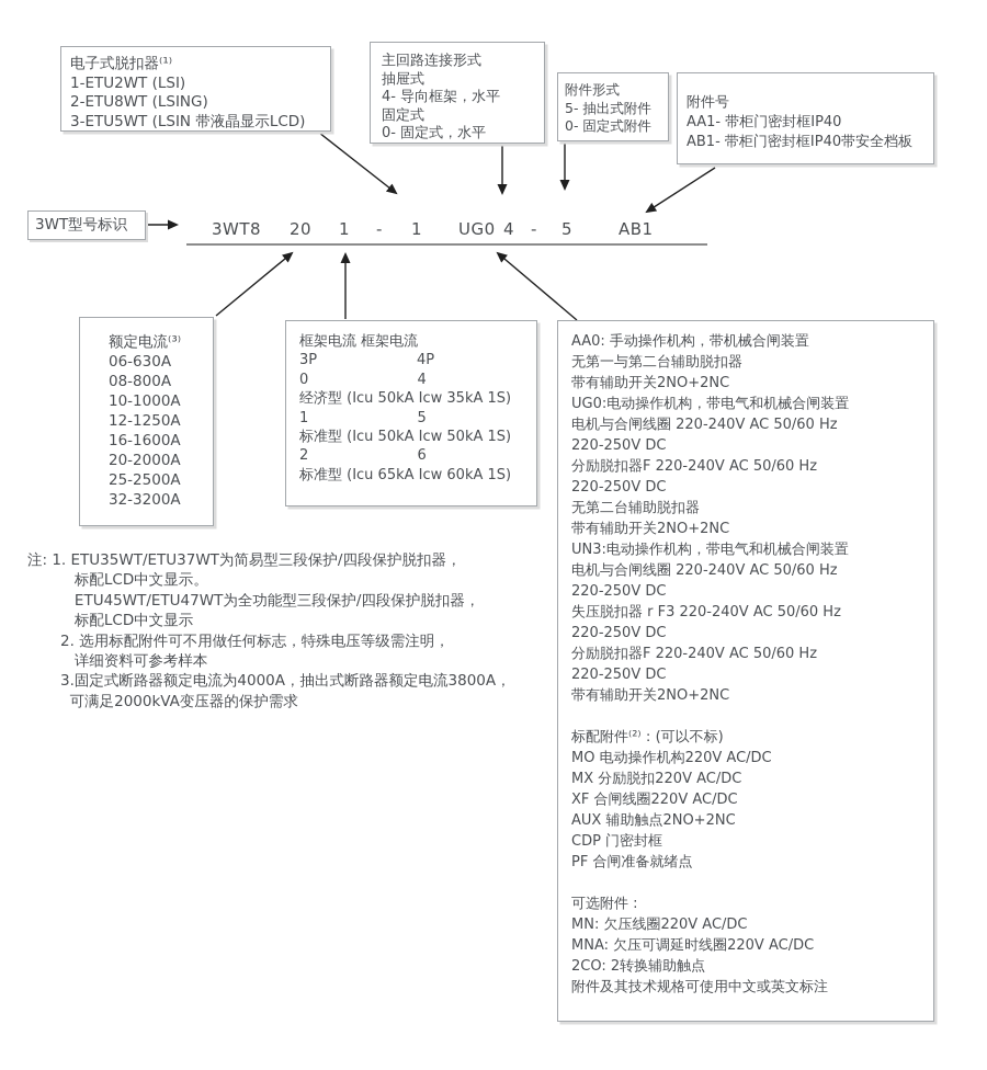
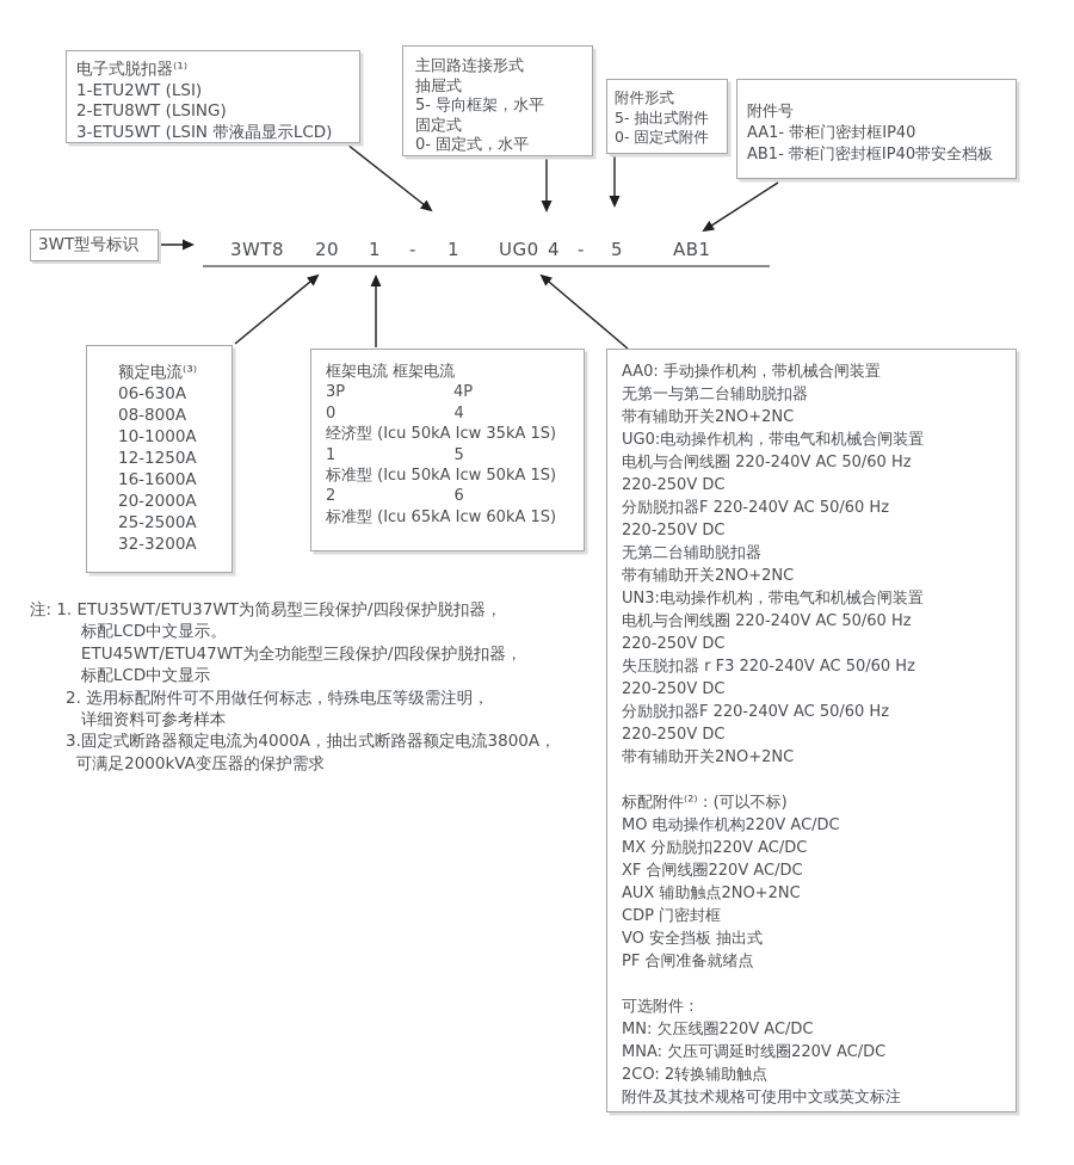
  电子式脱扣器⁽¹⁾
  1-ETU2WT (LSI)
  2-ETU8WT (LSING)
  3-ETU5WT (LSIN 带液晶显示LCD)
  主回路连接形式
  抽屉式
- 4- 导向框架，水平
+ 5- 导向框架，水平
  固定式
  0- 固定式，水平
  附件形式
  5- 抽出式附件
  0- 固定式附件
  附件号
  AA1- 带柜门密封框IP40
  AB1- 带柜门密封框IP40带安全档板
  3WT型号标识
  3WT8
  20
  1
  -
  1
  UG0
  4
  -
  5
  AB1
  额定电流⁽³⁾
  06-630A
  08-800A
  10-1000A
  12-1250A
  16-1600A
  20-2000A
  25-2500A
  32-3200A
  框架电流 框架电流
  3P 4P
  0 4
  经济型 (Icu 50kA Icw 35kA 1S)
  1 5
  标准型 (Icu 50kA Icw 50kA 1S)
  2 6
  标准型 (Icu 65kA Icw 60kA 1S)
  AA0: 手动操作机构，带机械合闸装置
  无第一与第二台辅助脱扣器
  带有辅助开关2NO+2NC
  UG0:电动操作机构，带电气和机械合闸装置
  电机与合闸线圈 220-240V AC 50/60 Hz
  220-250V DC
  分励脱扣器F 220-240V AC 50/60 Hz
  220-250V DC
  无第二台辅助脱扣器
  带有辅助开关2NO+2NC
  UN3:电动操作机构，带电气和机械合闸装置
  电机与合闸线圈 220-240V AC 50/60 Hz
  220-250V DC
  失压脱扣器 r F3 220-240V AC 50/60 Hz
  220-250V DC
  分励脱扣器F 220-240V AC 50/60 Hz
  220-250V DC
  带有辅助开关2NO+2NC
  标配附件⁽²⁾：(可以不标)
  MO 电动操作机构220V AC/DC
  MX 分励脱扣220V AC/DC
  XF 合闸线圈220V AC/DC
  AUX 辅助触点2NO+2NC
  CDP 门密封框
+ VO 安全挡板 抽出式
  PF 合闸准备就绪点
  可选附件 :
  MN: 欠压线圈220V AC/DC
  MNA: 欠压可调延时线圈220V AC/DC
  2CO: 2转换辅助触点
  附件及其技术规格可使用中文或英文标注
  注: 1. ETU35WT/ETU37WT为简易型三段保护/四段保护脱扣器，
  标配LCD中文显示。
  ETU45WT/ETU47WT为全功能型三段保护/四段保护脱扣器，
  标配LCD中文显示
  2. 选用标配附件可不用做任何标志，特殊电压等级需注明，
  详细资料可参考样本
  3.固定式断路器额定电流为4000A，抽出式断路器额定电流3800A，
  可满足2000kVA变压器的保护需求
